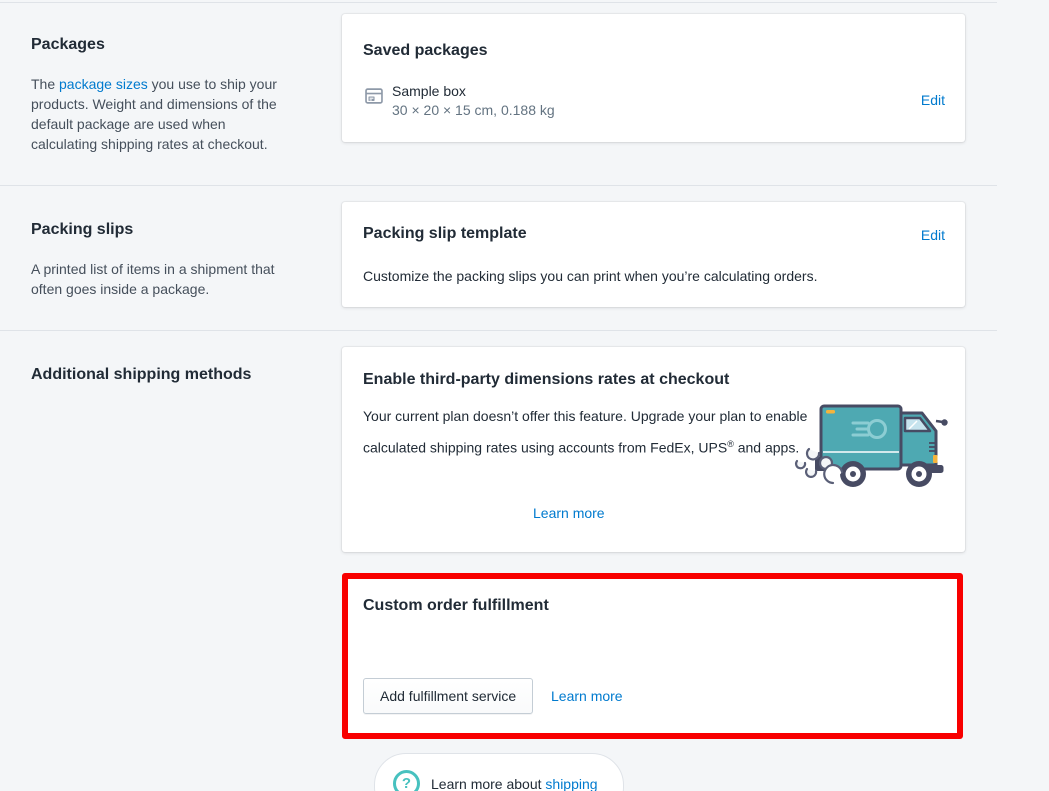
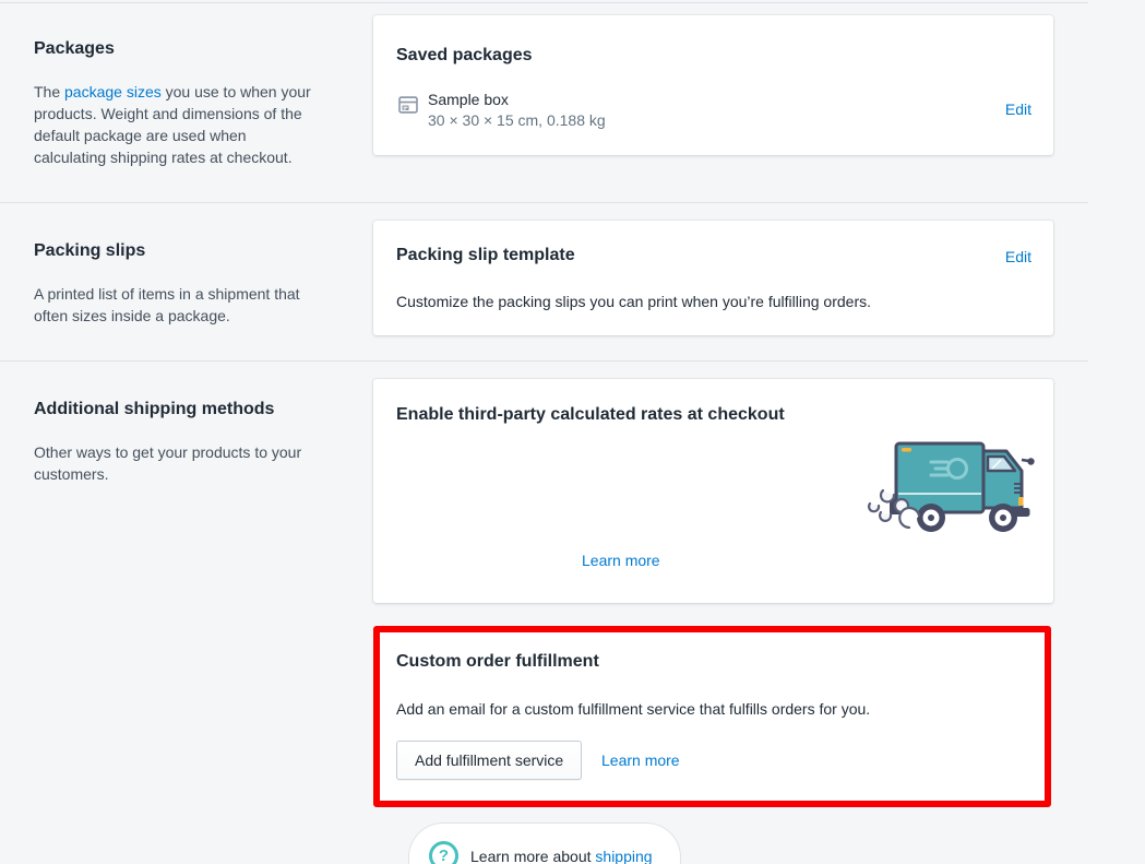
  Packages
- The package sizes you use to ship your products. Weight and dimensions of the default package are used when calculating shipping rates at checkout.
+ The package sizes you use to when your products. Weight and dimensions of the default package are used when calculating shipping rates at checkout.
  Saved packages
  Sample box
- 30 × 20 × 15 cm, 0.188 kg
+ 30 × 30 × 15 cm, 0.188 kg
  Edit
  Packing slips
- A printed list of items in a shipment that often goes inside a package.
+ A printed list of items in a shipment that often sizes inside a package.
  Packing slip template
  Edit
- Customize the packing slips you can print when you’re calculating orders.
+ Customize the packing slips you can print when you’re fulfilling orders.
  Additional shipping methods
+ Other ways to get your products to your customers.
- Enable third-party dimensions rates at checkout
+ Enable third-party calculated rates at checkout
- Your current plan doesn’t offer this feature. Upgrade your plan to enable calculated shipping rates using accounts from FedEx, UPS® and apps.
  Learn more
  Custom order fulfillment
+ Add an email for a custom fulfillment service that fulfills orders for you.
  Add fulfillment service
  Learn more
  ?
  Learn more about shipping
